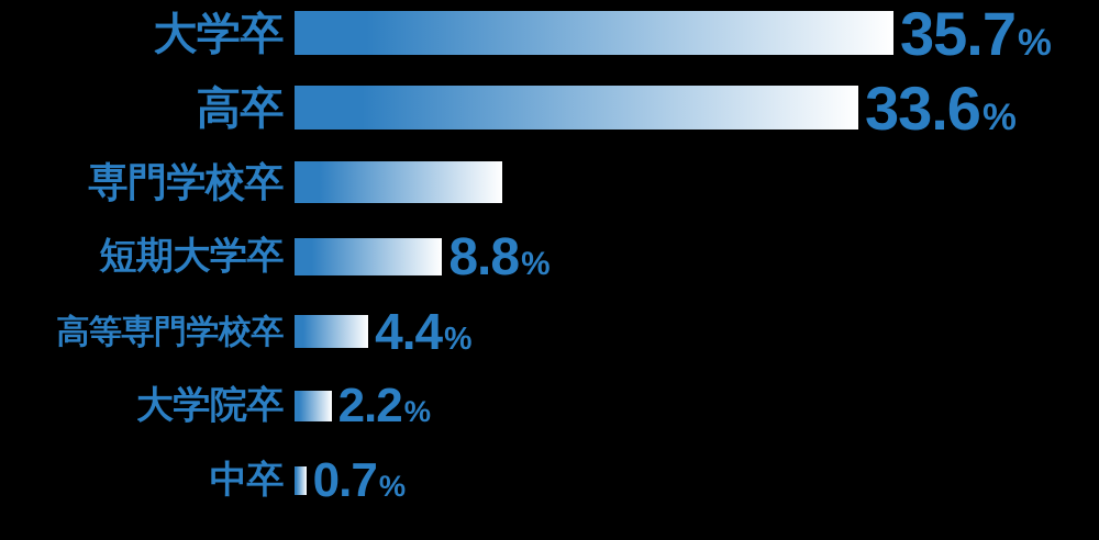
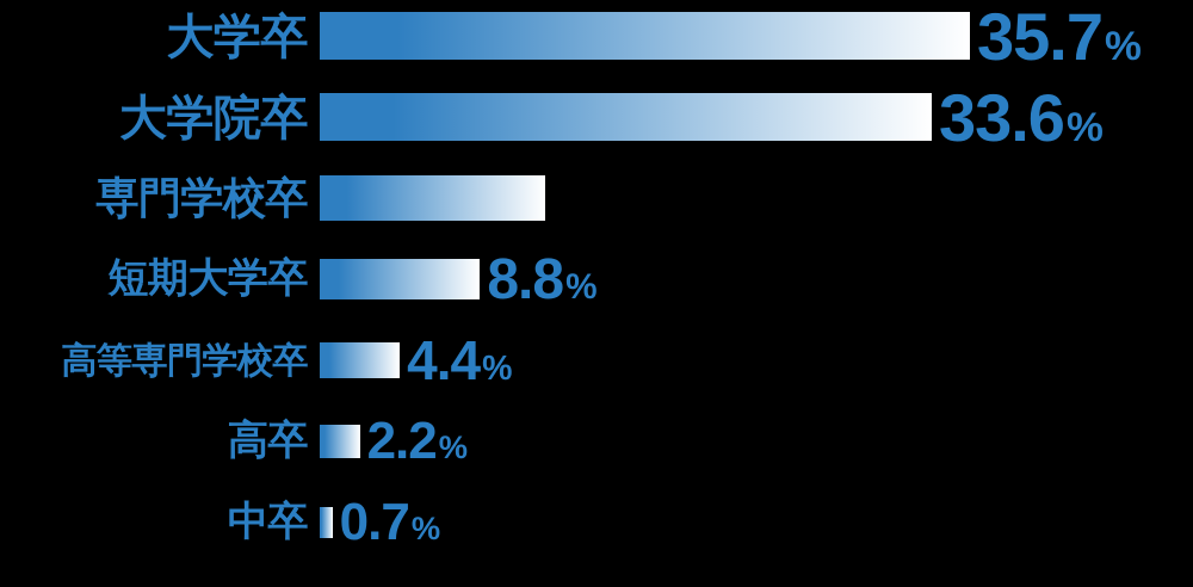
  大学卒
  35.7%
- 高卒
+ 大学院卒
  33.6%
  専門学校卒
  短期大学卒
  8.8%
  高等専門学校卒
  4.4%
- 大学院卒
+ 高卒
  2.2%
  中卒
  0.7%
